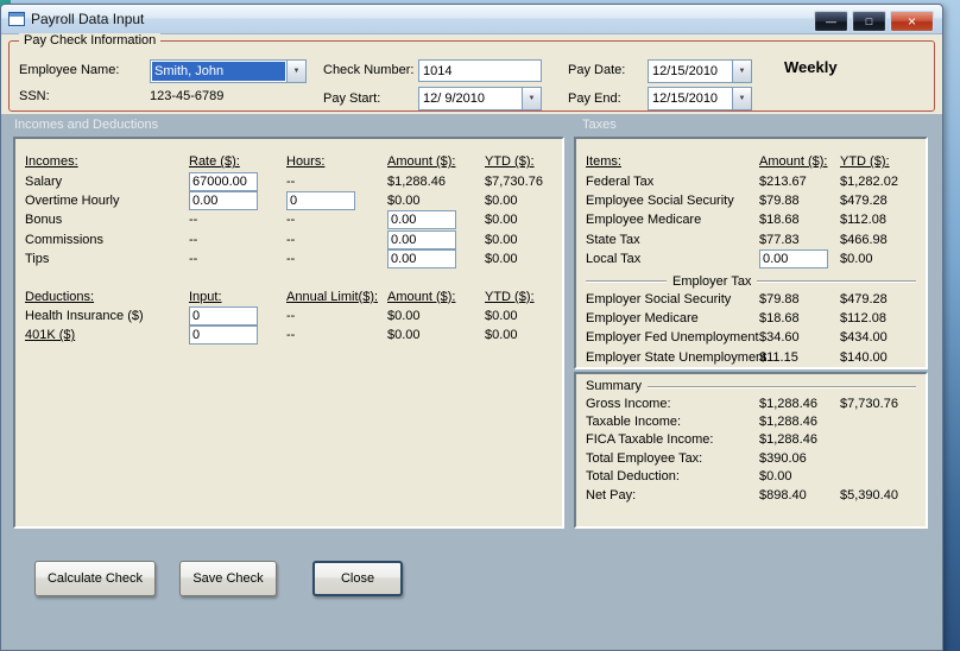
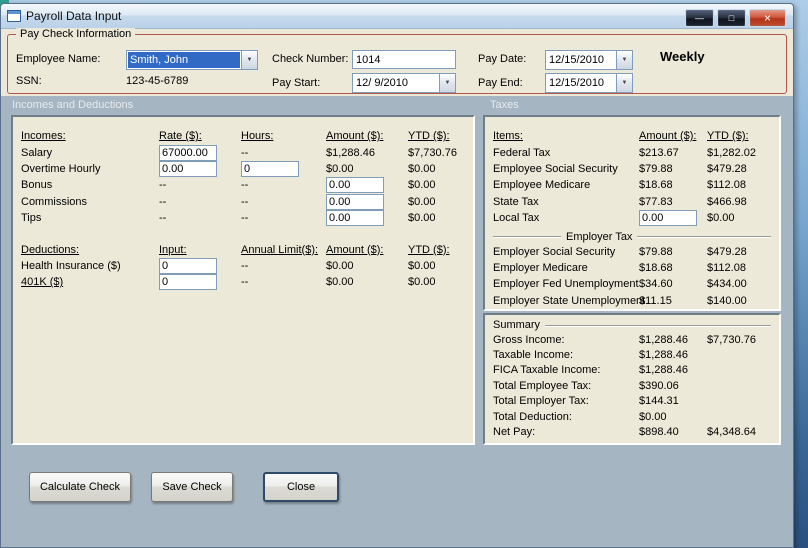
  Payroll Data Input
  —
  □
  ×
  Pay Check Information
  Employee Name:
  Smith, John
  Check Number:
  1014
  Pay Date:
  12/15/2010
  Weekly
  SSN:
  123-45-6789
  Pay Start:
  12/ 9/2010
  Pay End:
  12/15/2010
  Incomes and Deductions
  Taxes
  Incomes:
  Rate ($):
  Hours:
  Amount ($):
  YTD ($):
  Salary
  67000.00
  --
  $1,288.46
  $7,730.76
  Overtime Hourly
  0.00
  0
  $0.00
  $0.00
  Bonus
  --
  --
  0.00
  $0.00
  Commissions
  --
  --
  0.00
  $0.00
  Tips
  --
  --
  0.00
  $0.00
  Deductions:
  Input:
  Annual Limit($):
  Amount ($):
  YTD ($):
  Health Insurance ($)
  0
  --
  $0.00
  $0.00
  401K ($)
  0
  --
  $0.00
  $0.00
  Items:
  Amount ($):
  YTD ($):
  Federal Tax
  $213.67
  $1,282.02
  Employee Social Security
  $79.88
  $479.28
  Employee Medicare
  $18.68
  $112.08
  State Tax
  $77.83
  $466.98
  Local Tax
  0.00
  $0.00
  Employer Tax
  Employer Social Security
  $79.88
  $479.28
  Employer Medicare
  $18.68
  $112.08
  Employer Fed Unemployment
  $34.60
  $434.00
  Employer State Unemployme
  $11.15
  $140.00
  Summary
  Gross Income:
  $1,288.46
  $7,730.76
  Taxable Income:
  $1,288.46
  FICA Taxable Income:
  $1,288.46
  Total Employee Tax:
  $390.06
+ Total Employer Tax:
+ $144.31
  Total Deduction:
  $0.00
  Net Pay:
  $898.40
- $5,390.40
+ $4,348.64
  Calculate Check
  Save Check
  Close
